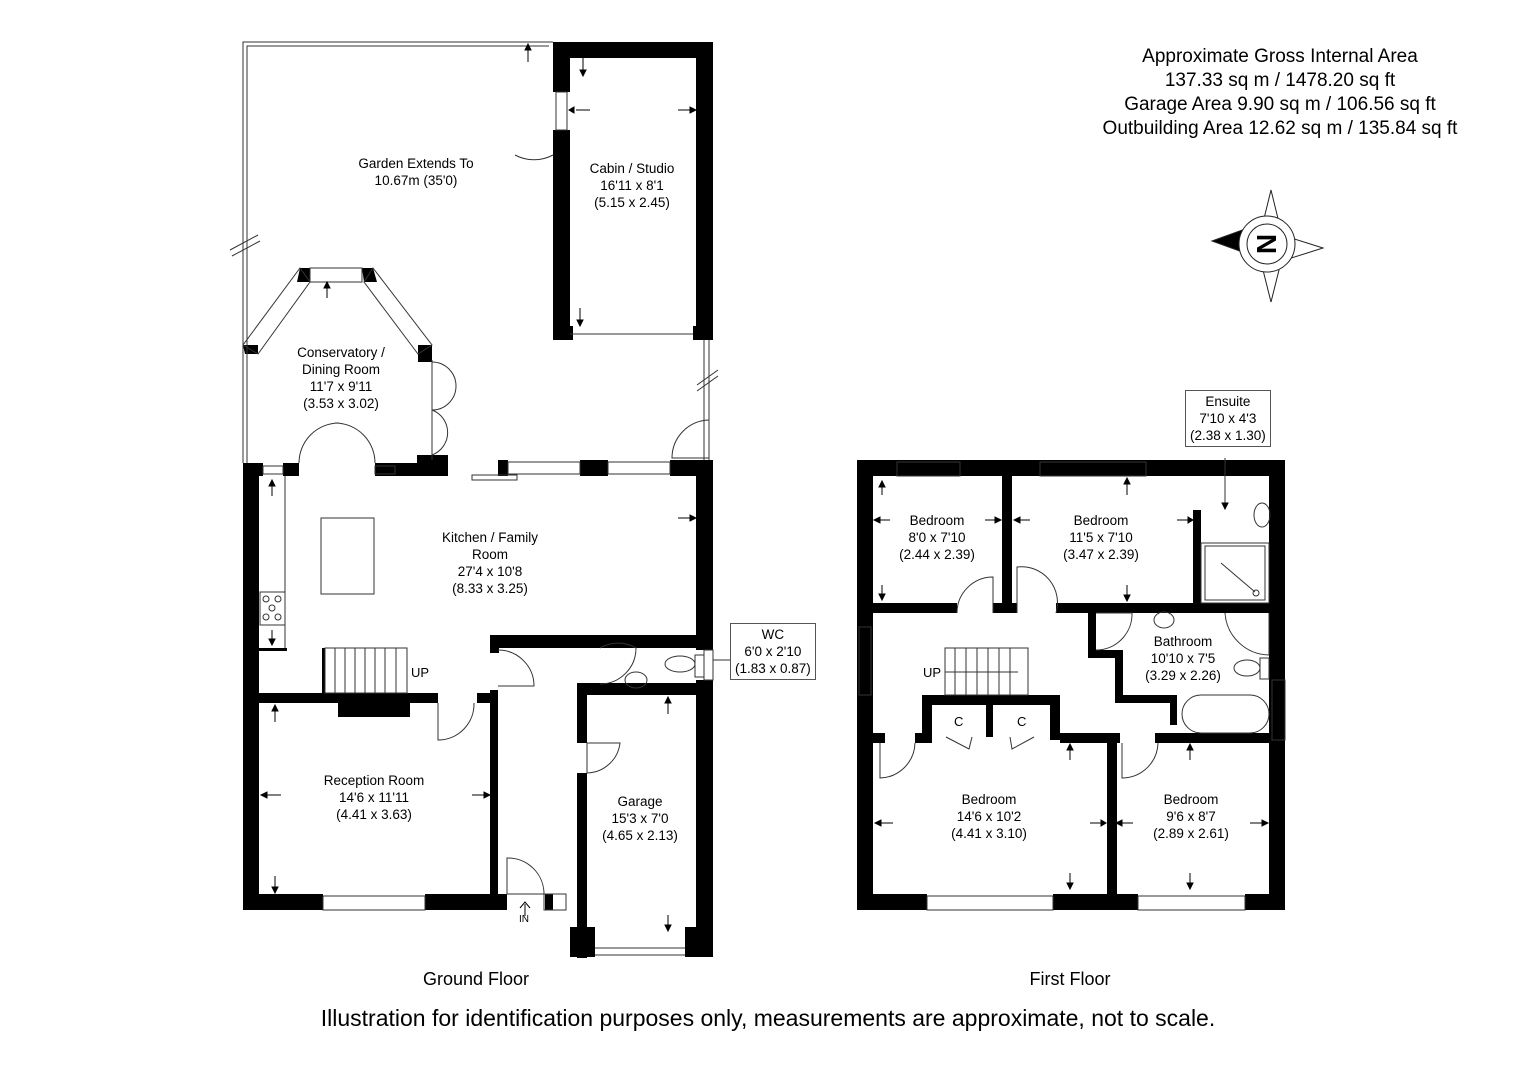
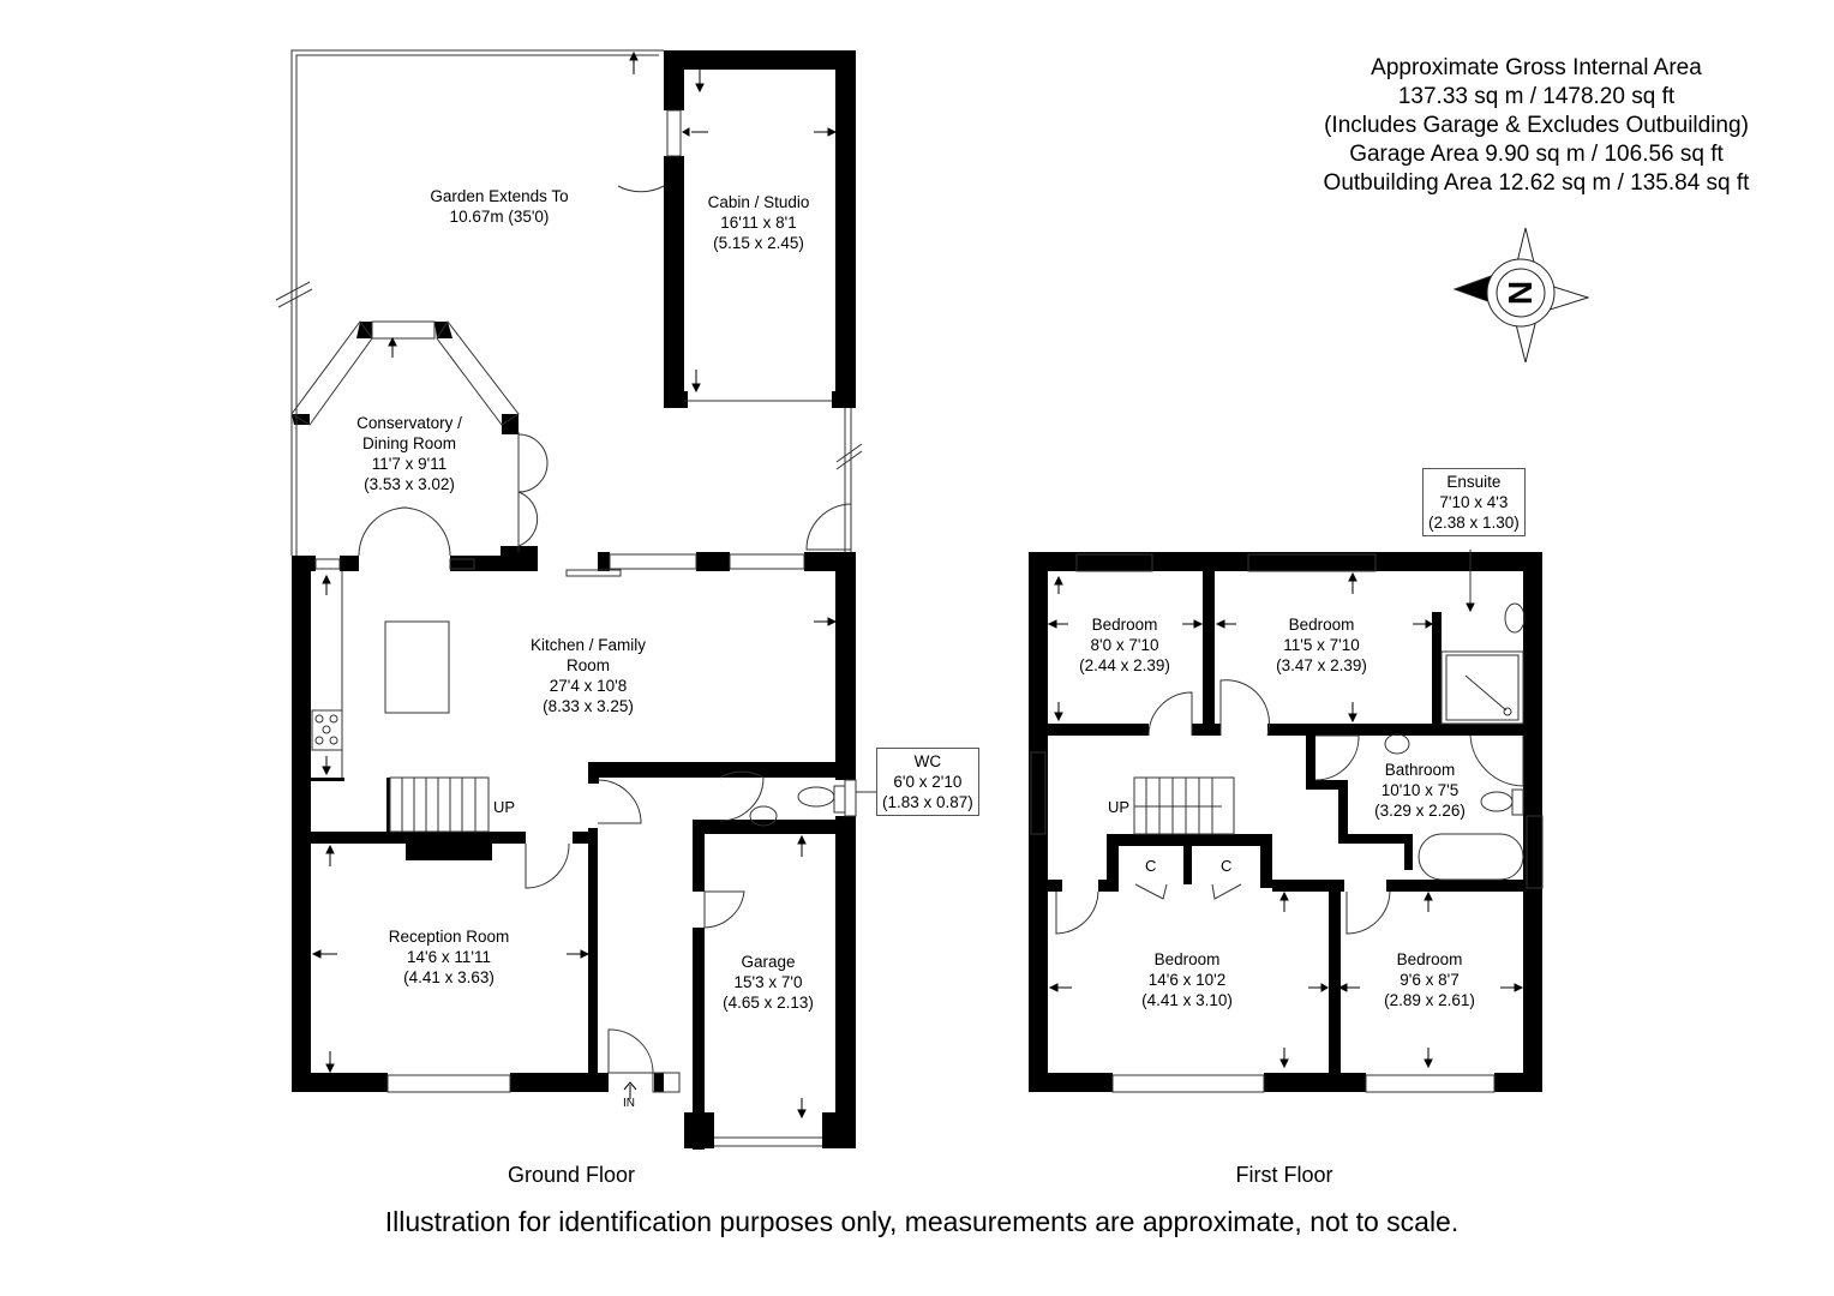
  Approximate Gross Internal Area
  137.33 sq m / 1478.20 sq ft
+ (Includes Garage & Excludes Outbuilding)
  Garage Area 9.90 sq m / 106.56 sq ft
  Outbuilding Area 12.62 sq m / 135.84 sq ft
  Garden Extends To
  10.67m (35'0)
  Cabin / Studio
  16'11 x 8'1
  (5.15 x 2.45)
  Conservatory /
  Dining Room
  11'7 x 9'11
  (3.53 x 3.02)
  Kitchen / Family
  Room
  27'4 x 10'8
  (8.33 x 3.25)
  WC
  6'0 x 2'10
  (1.83 x 0.87)
  UP
  Reception Room
  14'6 x 11'11
  (4.41 x 3.63)
  Garage
  15'3 x 7'0
  (4.65 x 2.13)
  IN
  Ensuite
  7'10 x 4'3
  (2.38 x 1.30)
  Bedroom
  8'0 x 7'10
  (2.44 x 2.39)
  Bedroom
  11'5 x 7'10
  (3.47 x 2.39)
  Bathroom
  10'10 x 7'5
  (3.29 x 2.26)
  UP
  C
  C
  Bedroom
  14'6 x 10'2
  (4.41 x 3.10)
  Bedroom
  9'6 x 8'7
  (2.89 x 2.61)
  Ground Floor
  First Floor
  Illustration for identification purposes only, measurements are approximate, not to scale.
